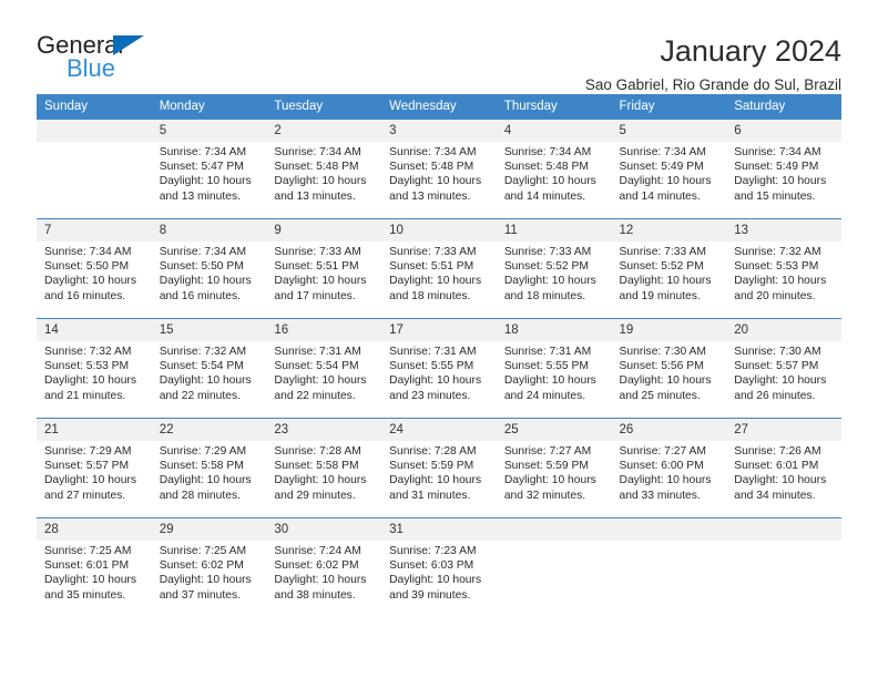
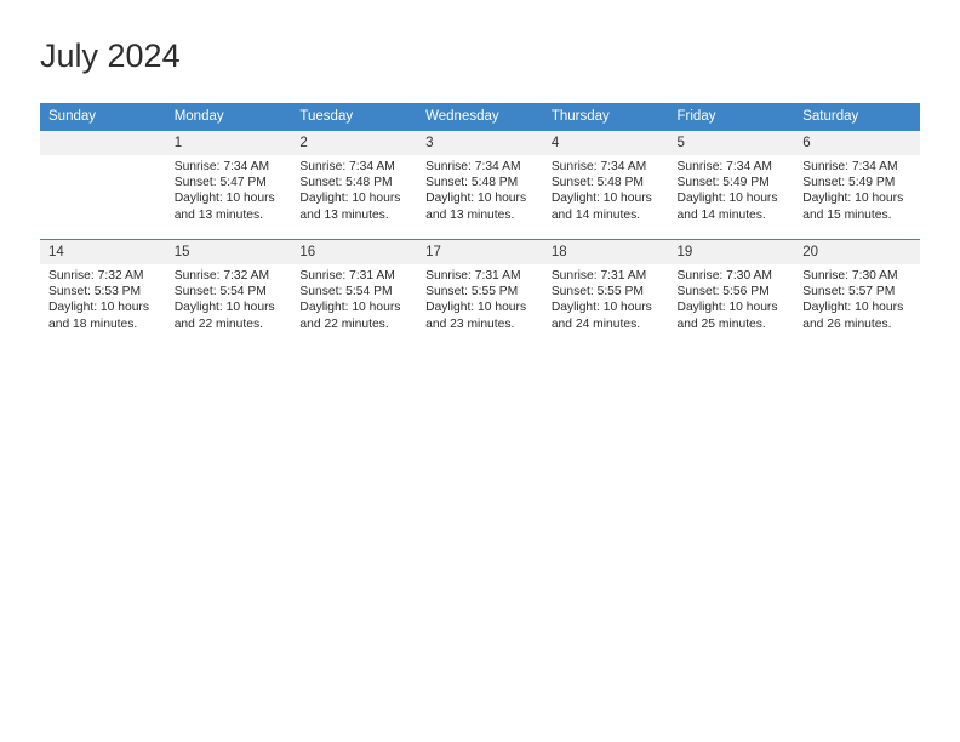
- General
- Blue
- January 2024
+ July 2024
- Sao Gabriel, Rio Grande do Sul, Brazil
  Sunday	Monday	Tuesday	Wednesday	Thursday	Friday	Saturday
- 	5Sunrise: 7:34 AMSunset: 5:47 PMDaylight: 10 hoursand 13 minutes.	2Sunrise: 7:34 AMSunset: 5:48 PMDaylight: 10 hoursand 13 minutes.	3Sunrise: 7:34 AMSunset: 5:48 PMDaylight: 10 hoursand 13 minutes.	4Sunrise: 7:34 AMSunset: 5:48 PMDaylight: 10 hoursand 14 minutes.	5Sunrise: 7:34 AMSunset: 5:49 PMDaylight: 10 hoursand 14 minutes.	6Sunrise: 7:34 AMSunset: 5:49 PMDaylight: 10 hoursand 15 minutes.
+ 	1Sunrise: 7:34 AMSunset: 5:47 PMDaylight: 10 hoursand 13 minutes.	2Sunrise: 7:34 AMSunset: 5:48 PMDaylight: 10 hoursand 13 minutes.	3Sunrise: 7:34 AMSunset: 5:48 PMDaylight: 10 hoursand 13 minutes.	4Sunrise: 7:34 AMSunset: 5:48 PMDaylight: 10 hoursand 14 minutes.	5Sunrise: 7:34 AMSunset: 5:49 PMDaylight: 10 hoursand 14 minutes.	6Sunrise: 7:34 AMSunset: 5:49 PMDaylight: 10 hoursand 15 minutes.
- 7Sunrise: 7:34 AMSunset: 5:50 PMDaylight: 10 hoursand 16 minutes.	8Sunrise: 7:34 AMSunset: 5:50 PMDaylight: 10 hoursand 16 minutes.	9Sunrise: 7:33 AMSunset: 5:51 PMDaylight: 10 hoursand 17 minutes.	10Sunrise: 7:33 AMSunset: 5:51 PMDaylight: 10 hoursand 18 minutes.	11Sunrise: 7:33 AMSunset: 5:52 PMDaylight: 10 hoursand 18 minutes.	12Sunrise: 7:33 AMSunset: 5:52 PMDaylight: 10 hoursand 19 minutes.	13Sunrise: 7:32 AMSunset: 5:53 PMDaylight: 10 hoursand 20 minutes.
- 14Sunrise: 7:32 AMSunset: 5:53 PMDaylight: 10 hoursand 21 minutes.	15Sunrise: 7:32 AMSunset: 5:54 PMDaylight: 10 hoursand 22 minutes.	16Sunrise: 7:31 AMSunset: 5:54 PMDaylight: 10 hoursand 22 minutes.	17Sunrise: 7:31 AMSunset: 5:55 PMDaylight: 10 hoursand 23 minutes.	18Sunrise: 7:31 AMSunset: 5:55 PMDaylight: 10 hoursand 24 minutes.	19Sunrise: 7:30 AMSunset: 5:56 PMDaylight: 10 hoursand 25 minutes.	20Sunrise: 7:30 AMSunset: 5:57 PMDaylight: 10 hoursand 26 minutes.
+ 14Sunrise: 7:32 AMSunset: 5:53 PMDaylight: 10 hoursand 18 minutes.	15Sunrise: 7:32 AMSunset: 5:54 PMDaylight: 10 hoursand 22 minutes.	16Sunrise: 7:31 AMSunset: 5:54 PMDaylight: 10 hoursand 22 minutes.	17Sunrise: 7:31 AMSunset: 5:55 PMDaylight: 10 hoursand 23 minutes.	18Sunrise: 7:31 AMSunset: 5:55 PMDaylight: 10 hoursand 24 minutes.	19Sunrise: 7:30 AMSunset: 5:56 PMDaylight: 10 hoursand 25 minutes.	20Sunrise: 7:30 AMSunset: 5:57 PMDaylight: 10 hoursand 26 minutes.
- 21Sunrise: 7:29 AMSunset: 5:57 PMDaylight: 10 hoursand 27 minutes.	22Sunrise: 7:29 AMSunset: 5:58 PMDaylight: 10 hoursand 28 minutes.	23Sunrise: 7:28 AMSunset: 5:58 PMDaylight: 10 hoursand 29 minutes.	24Sunrise: 7:28 AMSunset: 5:59 PMDaylight: 10 hoursand 31 minutes.	25Sunrise: 7:27 AMSunset: 5:59 PMDaylight: 10 hoursand 32 minutes.	26Sunrise: 7:27 AMSunset: 6:00 PMDaylight: 10 hoursand 33 minutes.	27Sunrise: 7:26 AMSunset: 6:01 PMDaylight: 10 hoursand 34 minutes.
- 28Sunrise: 7:25 AMSunset: 6:01 PMDaylight: 10 hoursand 35 minutes.	29Sunrise: 7:25 AMSunset: 6:02 PMDaylight: 10 hoursand 37 minutes.	30Sunrise: 7:24 AMSunset: 6:02 PMDaylight: 10 hoursand 38 minutes.	31Sunrise: 7:23 AMSunset: 6:03 PMDaylight: 10 hoursand 39 minutes.
